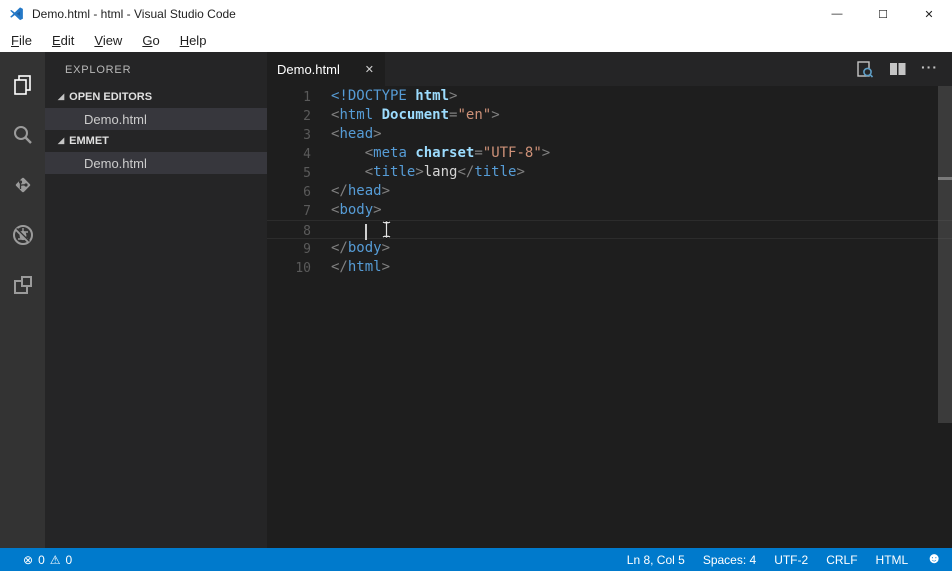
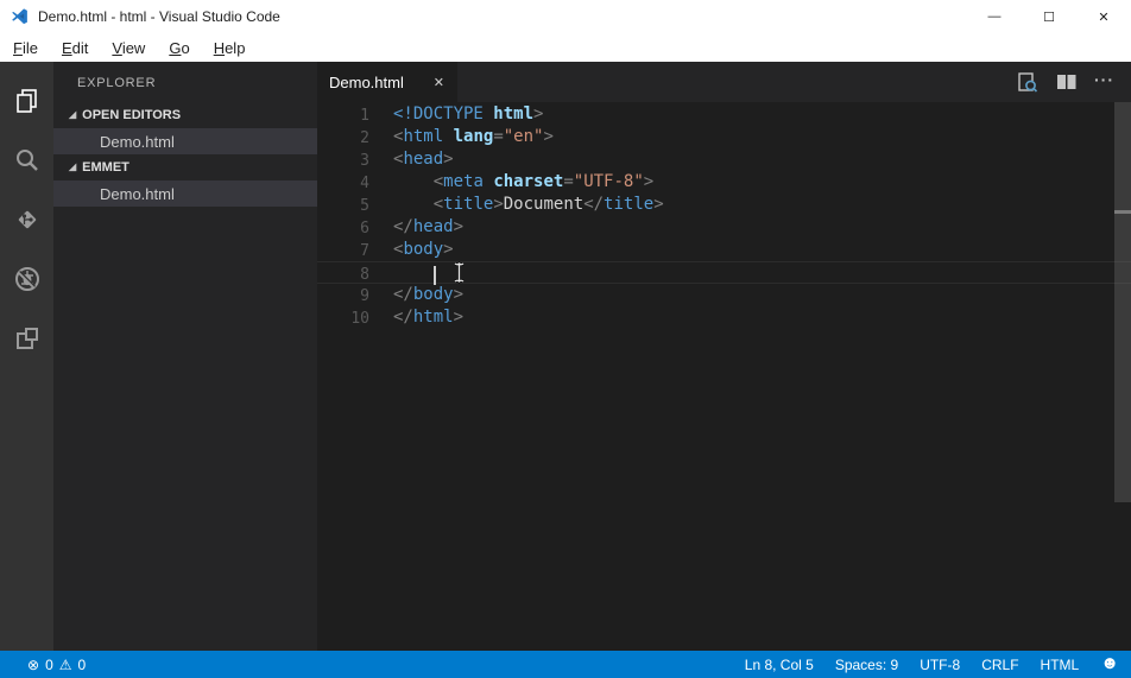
  Demo.html - html - Visual Studio Code
  —
  ☐
  ✕
  File
  Edit
  View
  Go
  Help
  EXPLORER
  ◢
  OPEN EDITORS
  Demo.html
  ◢
  EMMET
  Demo.html
  Demo.html
  ✕
  ···
  1
  <!DOCTYPE html>
  2
- <html Document="en">
+ <html lang="en">
  3
  <head>
  4
  <meta charset="UTF-8">
  5
- <title>lang</title>
+ <title>Document</title>
  6
  </head>
  7
  <body>
  8
  9
  </body>
  10
  </html>
  ⊗
  0
  ⚠
  0
  Ln 8, Col 5
- Spaces: 4
+ Spaces: 9
- UTF-2
+ UTF-8
  CRLF
  HTML
  ☻
